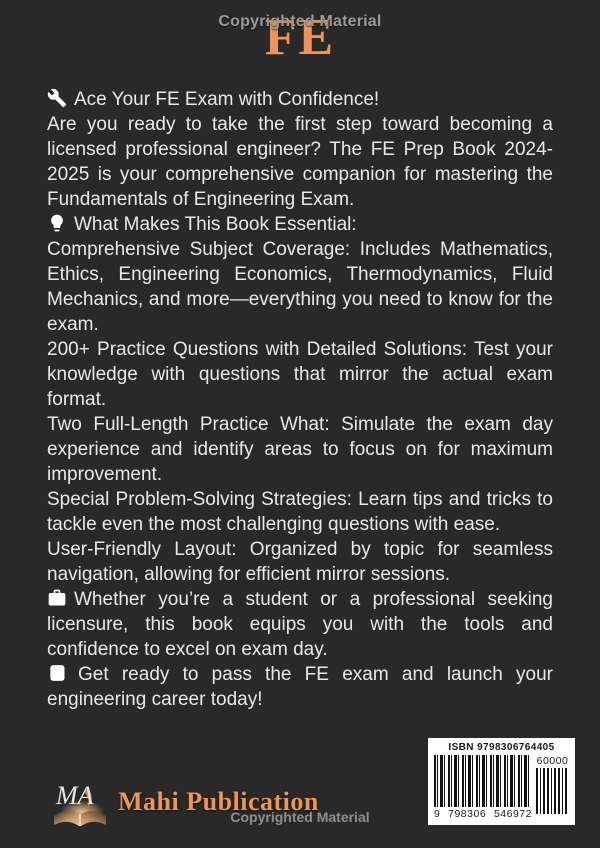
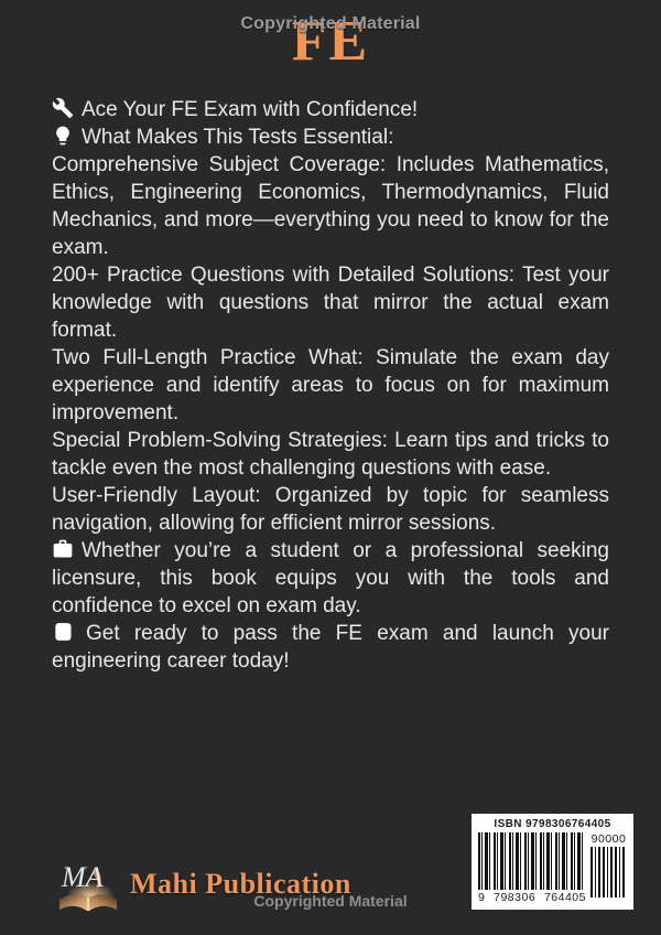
  Copyrighted Material
  FE
  Ace Your FE Exam with Confidence!
- Are you ready to take the first step toward becoming a licensed professional engineer? The FE Prep Book 2024-2025 is your comprehensive companion for mastering the Fundamentals of Engineering Exam.
- What Makes This Book Essential:
+ What Makes This Tests Essential:
  Comprehensive Subject Coverage: Includes Mathematics, Ethics, Engineering Economics, Thermodynamics, Fluid Mechanics, and more—everything you need to know for the exam.
  200+ Practice Questions with Detailed Solutions: Test your knowledge with questions that mirror the actual exam format.
  Two Full-Length Practice What: Simulate the exam day experience and identify areas to focus on for maximum improvement.
  Special Problem-Solving Strategies: Learn tips and tricks to tackle even the most challenging questions with ease.
  User-Friendly Layout: Organized by topic for seamless navigation, allowing for efficient mirror sessions.
  Whether you’re a student or a professional seeking licensure, this book equips you with the tools and confidence to excel on exam day.
  Get ready to pass the FE exam and launch your engineering career today!
  MA
  Mahi Publication
  Copyrighted Material
  ISBN 9798306764405
  9
  798306
- 546972
+ 764405
- 60000
+ 90000
